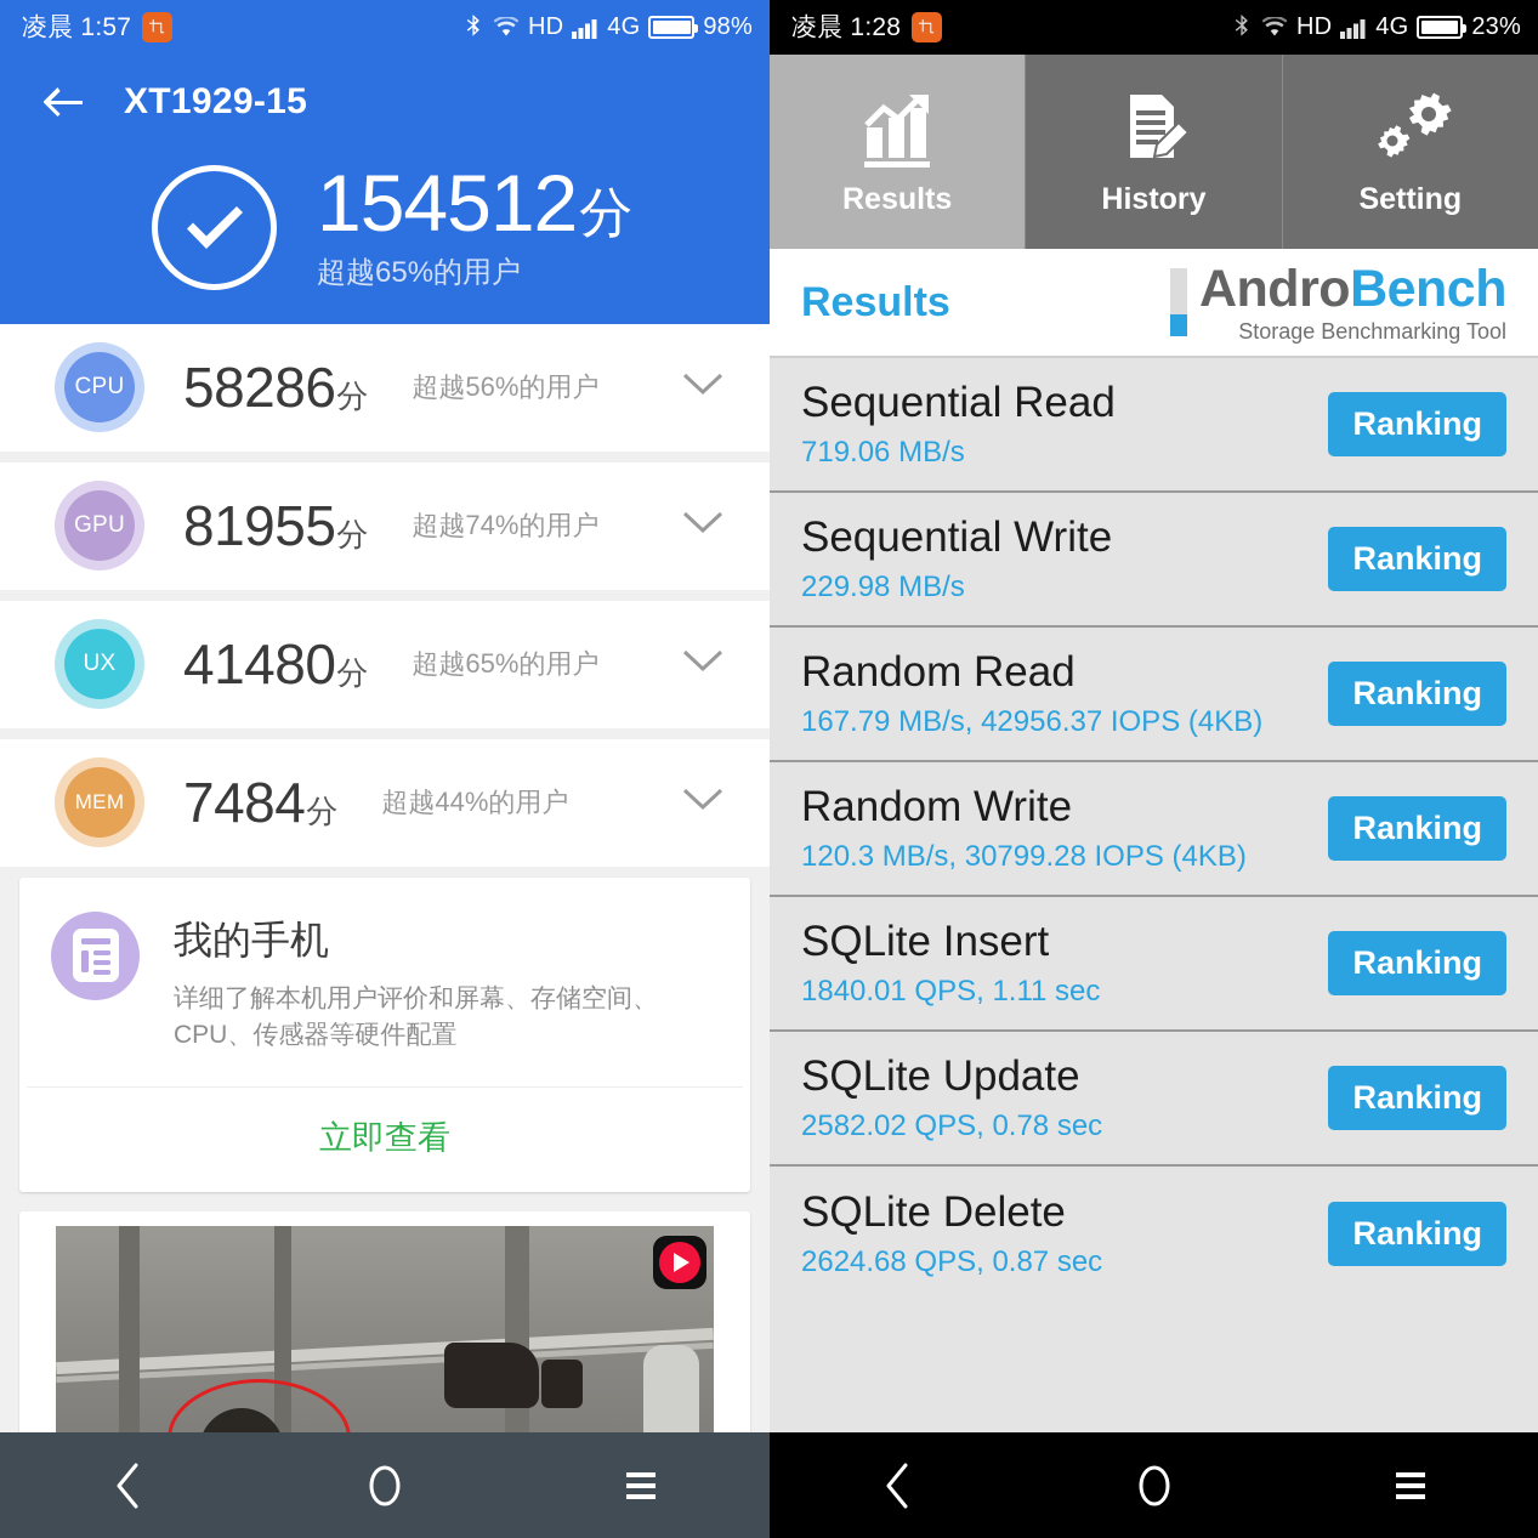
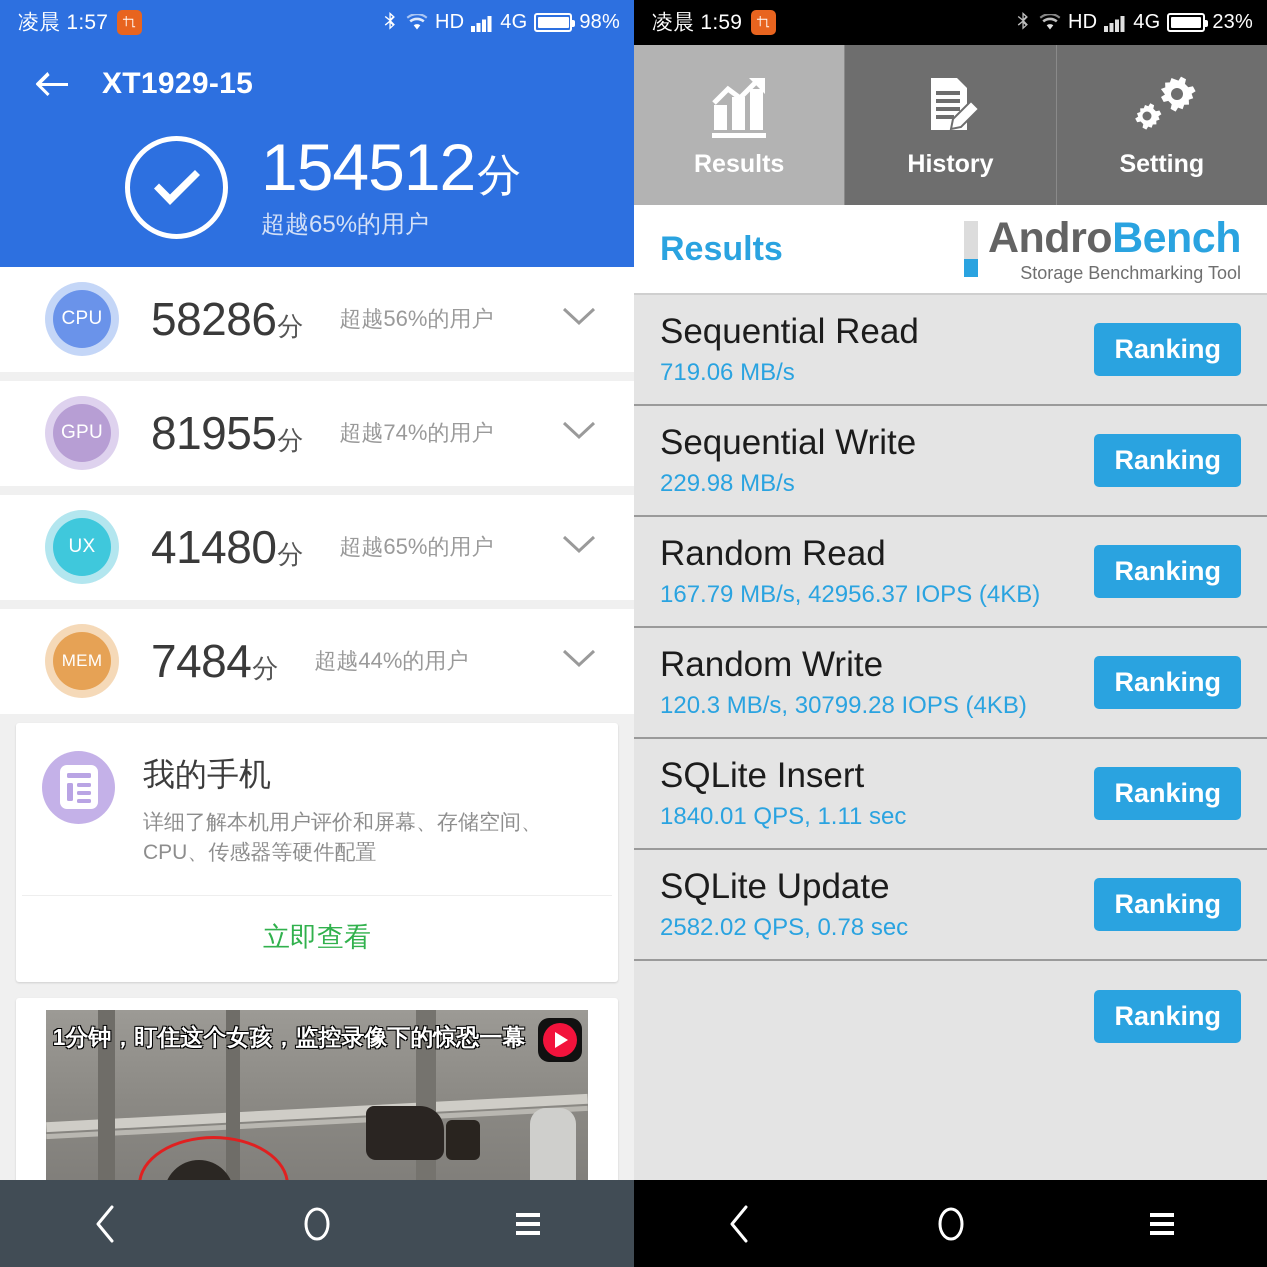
  凌晨 1:57
  HD
  4G
  98%
  XT1929-15
  154512
  分
  超越65%的用户
  CPU
  58286
  分
  超越56%的用户
  GPU
  81955
  分
  超越74%的用户
  UX
  41480
  分
  超越65%的用户
  MEM
  7484
  分
  超越44%的用户
  我的手机
  详细了解本机用户评价和屏幕、存储空间、CPU、传感器等硬件配置
  立即查看
+ 1分钟，盯住这个女孩，监控录像下的惊恐一幕
- 凌晨 1:28
+ 凌晨 1:59
  HD
  4G
  23%
  Results
  History
  Setting
  Results
  AndroBench
  Storage Benchmarking Tool
  Sequential Read
  719.06 MB/s
  Ranking
  Sequential Write
  229.98 MB/s
  Ranking
  Random Read
  167.79 MB/s, 42956.37 IOPS (4KB)
  Ranking
  Random Write
  120.3 MB/s, 30799.28 IOPS (4KB)
  Ranking
  SQLite Insert
  1840.01 QPS, 1.11 sec
  Ranking
  SQLite Update
  2582.02 QPS, 0.78 sec
  Ranking
- SQLite Delete
- 2624.68 QPS, 0.87 sec
  Ranking
